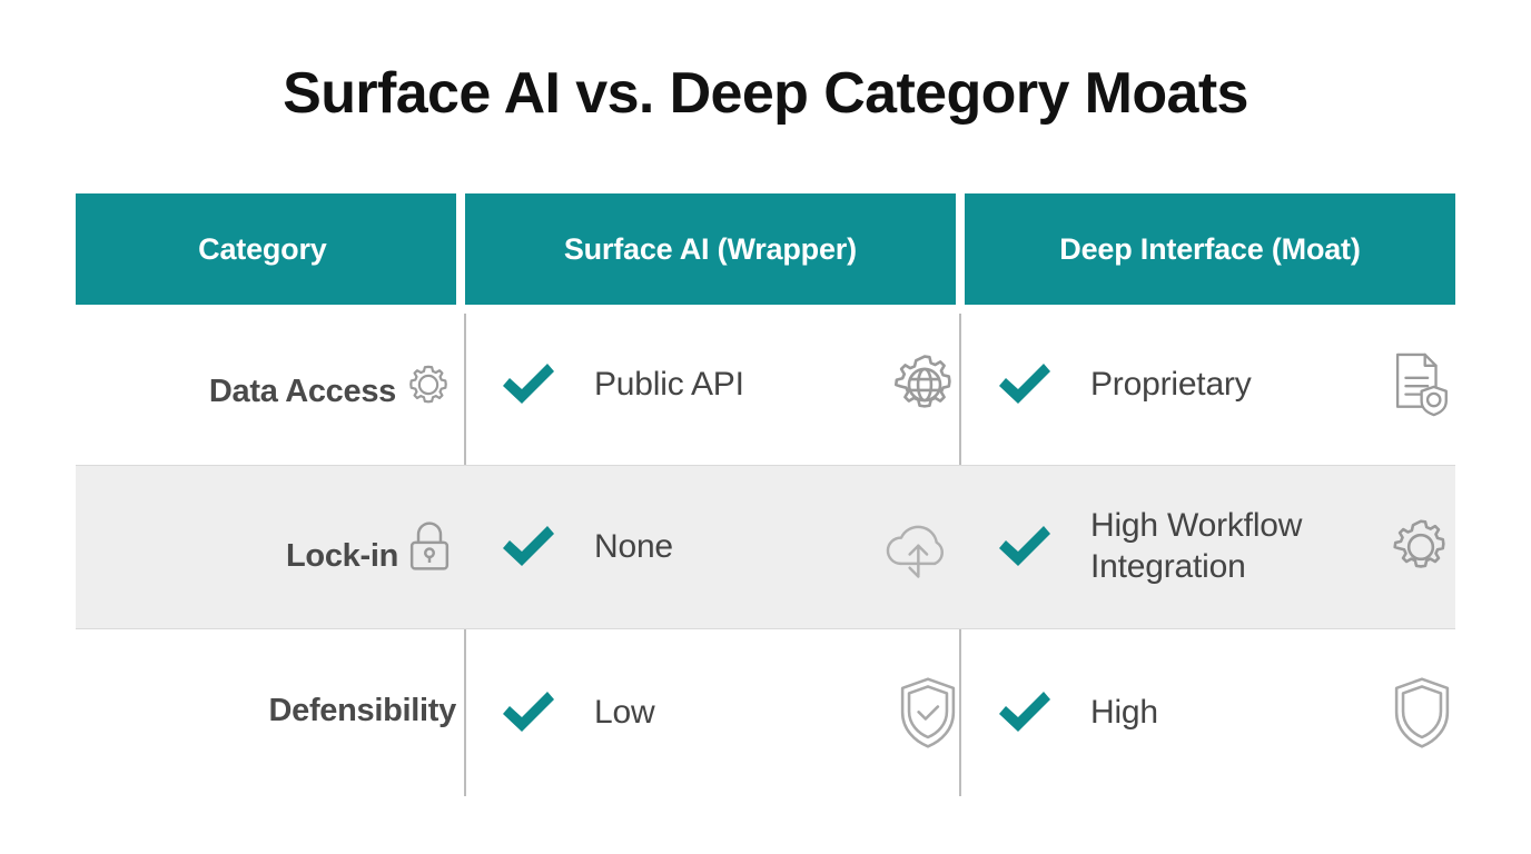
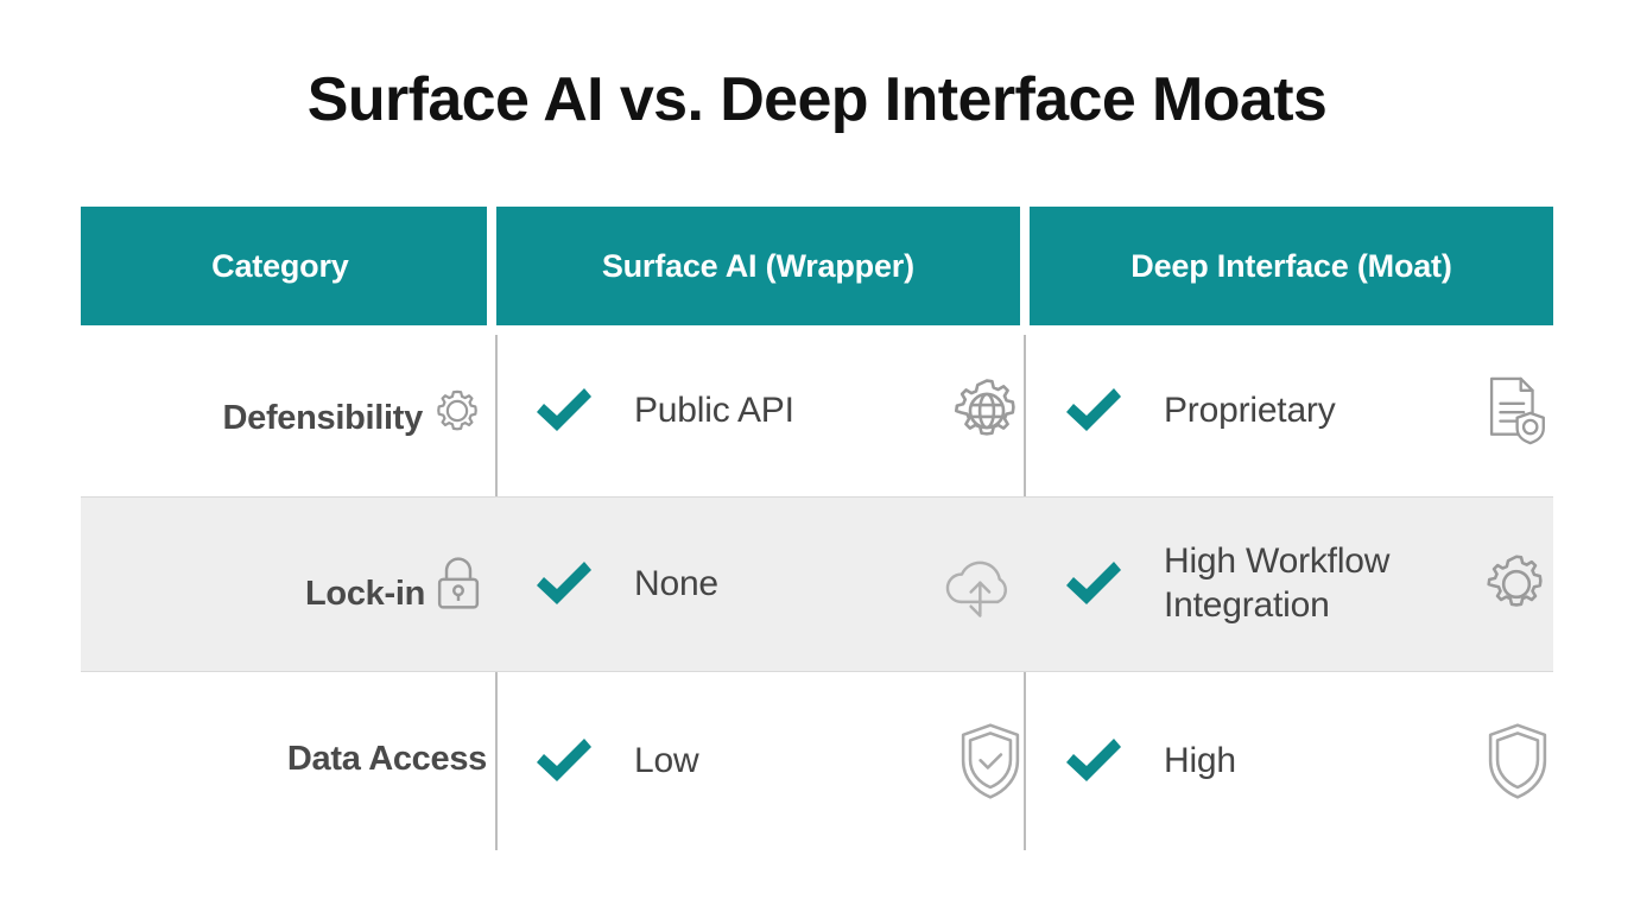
- Surface AI vs. Deep Category Moats
+ Surface AI vs. Deep Interface Moats
  Category
  Surface AI (Wrapper)
  Deep Interface (Moat)
- Data Access
+ Defensibility
  Public API
  Proprietary
  Lock-in
  None
  High Workflow Integration
- Defensibility
+ Data Access
  Low
  High
